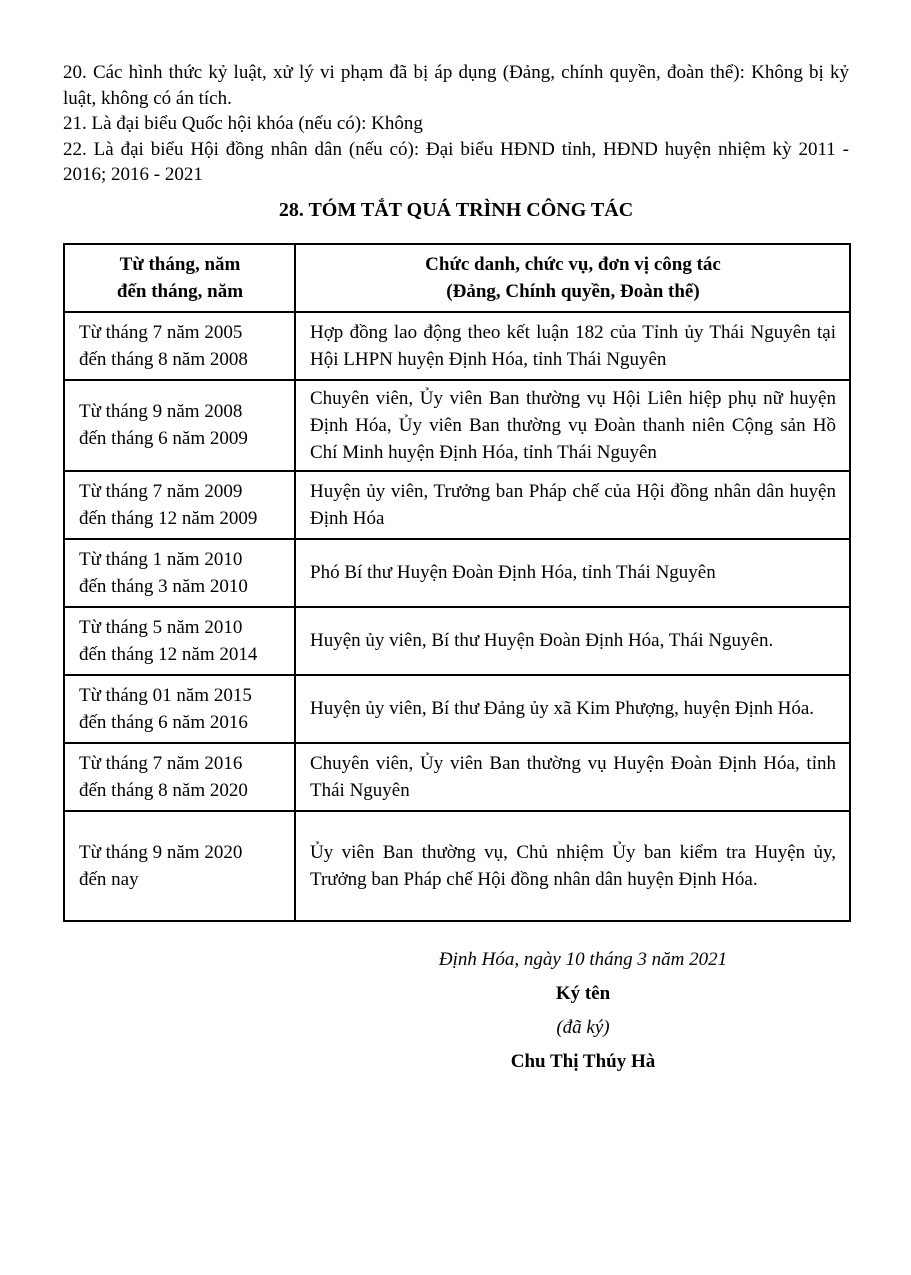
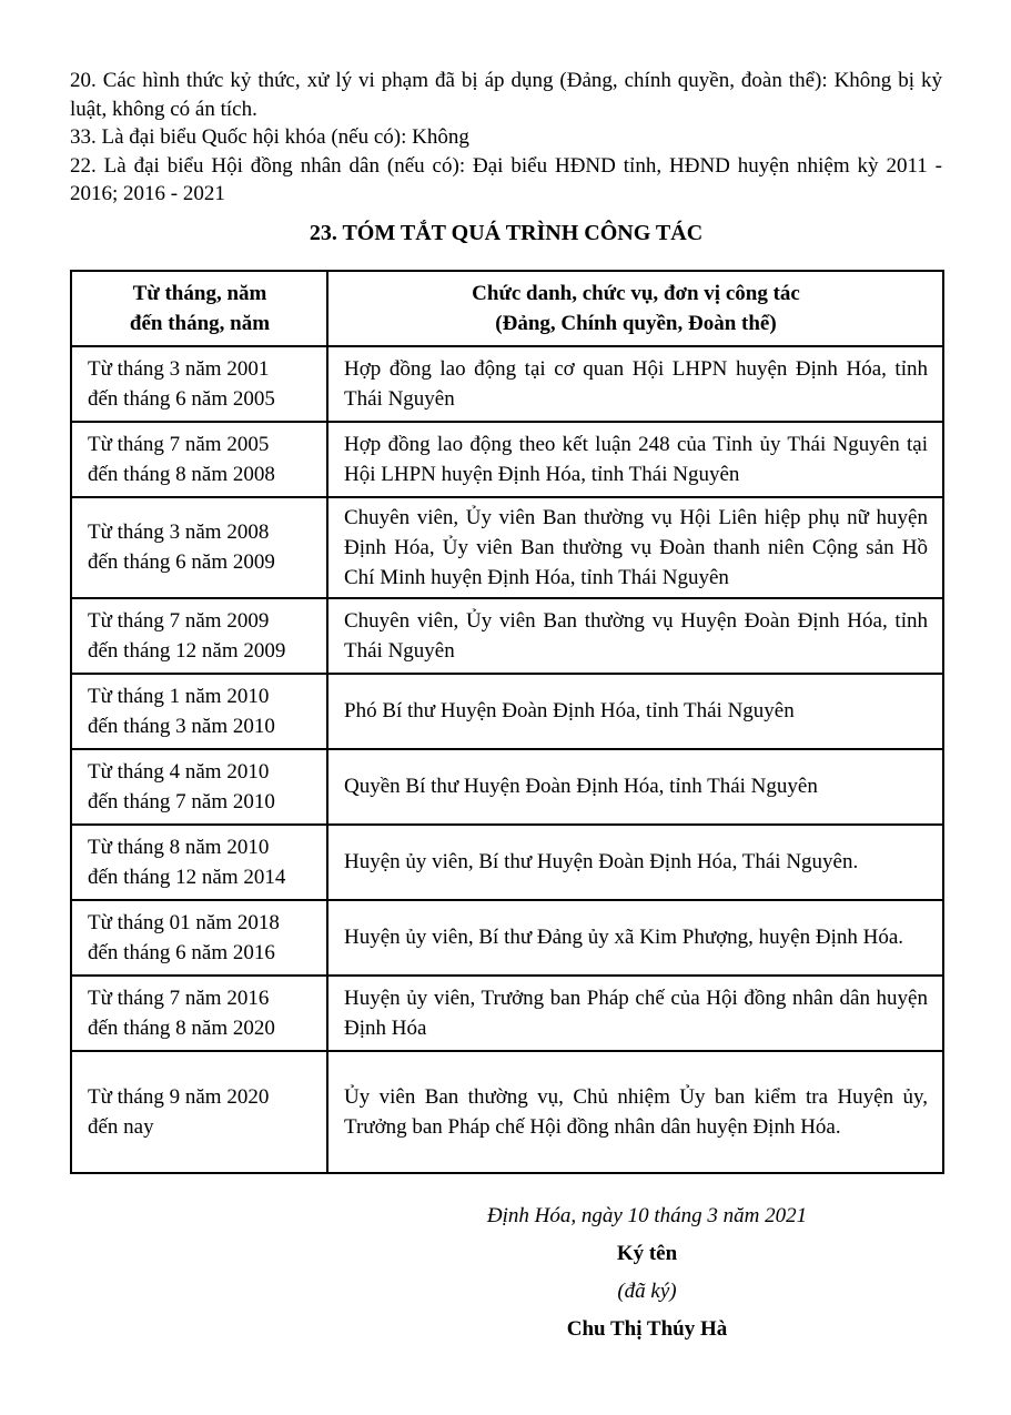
- 20. Các hình thức kỷ luật, xử lý vi phạm đã bị áp dụng (Đảng, chính quyền, đoàn thể): Không bị kỷ luật, không có án tích.
+ 20. Các hình thức kỷ thức, xử lý vi phạm đã bị áp dụng (Đảng, chính quyền, đoàn thể): Không bị kỷ luật, không có án tích.
- 21. Là đại biểu Quốc hội khóa (nếu có): Không
+ 33. Là đại biểu Quốc hội khóa (nếu có): Không
  22. Là đại biểu Hội đồng nhân dân (nếu có): Đại biểu HĐND tỉnh, HĐND huyện nhiệm kỳ 2011 - 2016; 2016 - 2021
- 28. TÓM TẮT QUÁ TRÌNH CÔNG TÁC
+ 23. TÓM TẮT QUÁ TRÌNH CÔNG TÁC
  Từ tháng, năm đến tháng, năm	Chức danh, chức vụ, đơn vị công tác (Đảng, Chính quyền, Đoàn thể)
+ Từ tháng 3 năm 2001 đến tháng 6 năm 2005	Hợp đồng lao động tại cơ quan Hội LHPN huyện Định Hóa, tỉnh Thái Nguyên
- Từ tháng 7 năm 2005 đến tháng 8 năm 2008	Hợp đồng lao động theo kết luận 182 của Tỉnh ủy Thái Nguyên tại Hội LHPN huyện Định Hóa, tỉnh Thái Nguyên
+ Từ tháng 7 năm 2005 đến tháng 8 năm 2008	Hợp đồng lao động theo kết luận 248 của Tỉnh ủy Thái Nguyên tại Hội LHPN huyện Định Hóa, tỉnh Thái Nguyên
- Từ tháng 9 năm 2008 đến tháng 6 năm 2009	Chuyên viên, Ủy viên Ban thường vụ Hội Liên hiệp phụ nữ huyện Định Hóa, Ủy viên Ban thường vụ Đoàn thanh niên Cộng sản Hồ Chí Minh huyện Định Hóa, tỉnh Thái Nguyên
+ Từ tháng 3 năm 2008 đến tháng 6 năm 2009	Chuyên viên, Ủy viên Ban thường vụ Hội Liên hiệp phụ nữ huyện Định Hóa, Ủy viên Ban thường vụ Đoàn thanh niên Cộng sản Hồ Chí Minh huyện Định Hóa, tỉnh Thái Nguyên
- Từ tháng 7 năm 2009 đến tháng 12 năm 2009	Huyện ủy viên, Trưởng ban Pháp chế của Hội đồng nhân dân huyện Định Hóa
+ Từ tháng 7 năm 2009 đến tháng 12 năm 2009	Chuyên viên, Ủy viên Ban thường vụ Huyện Đoàn Định Hóa, tỉnh Thái Nguyên
  Từ tháng 1 năm 2010 đến tháng 3 năm 2010	Phó Bí thư Huyện Đoàn Định Hóa, tỉnh Thái Nguyên
+ Từ tháng 4 năm 2010 đến tháng 7 năm 2010	Quyền Bí thư Huyện Đoàn Định Hóa, tỉnh Thái Nguyên
- Từ tháng 5 năm 2010 đến tháng 12 năm 2014	Huyện ủy viên, Bí thư Huyện Đoàn Định Hóa, Thái Nguyên.
+ Từ tháng 8 năm 2010 đến tháng 12 năm 2014	Huyện ủy viên, Bí thư Huyện Đoàn Định Hóa, Thái Nguyên.
- Từ tháng 01 năm 2015 đến tháng 6 năm 2016	Huyện ủy viên, Bí thư Đảng ủy xã Kim Phượng, huyện Định Hóa.
+ Từ tháng 01 năm 2018 đến tháng 6 năm 2016	Huyện ủy viên, Bí thư Đảng ủy xã Kim Phượng, huyện Định Hóa.
- Từ tháng 7 năm 2016 đến tháng 8 năm 2020	Chuyên viên, Ủy viên Ban thường vụ Huyện Đoàn Định Hóa, tỉnh Thái Nguyên
+ Từ tháng 7 năm 2016 đến tháng 8 năm 2020	Huyện ủy viên, Trưởng ban Pháp chế của Hội đồng nhân dân huyện Định Hóa
  Từ tháng 9 năm 2020 đến nay	Ủy viên Ban thường vụ, Chủ nhiệm Ủy ban kiểm tra Huyện ủy, Trưởng ban Pháp chế Hội đồng nhân dân huyện Định Hóa.
  Định Hóa, ngày 10 tháng 3 năm 2021
  Ký tên
  (đã ký)
  Chu Thị Thúy Hà
